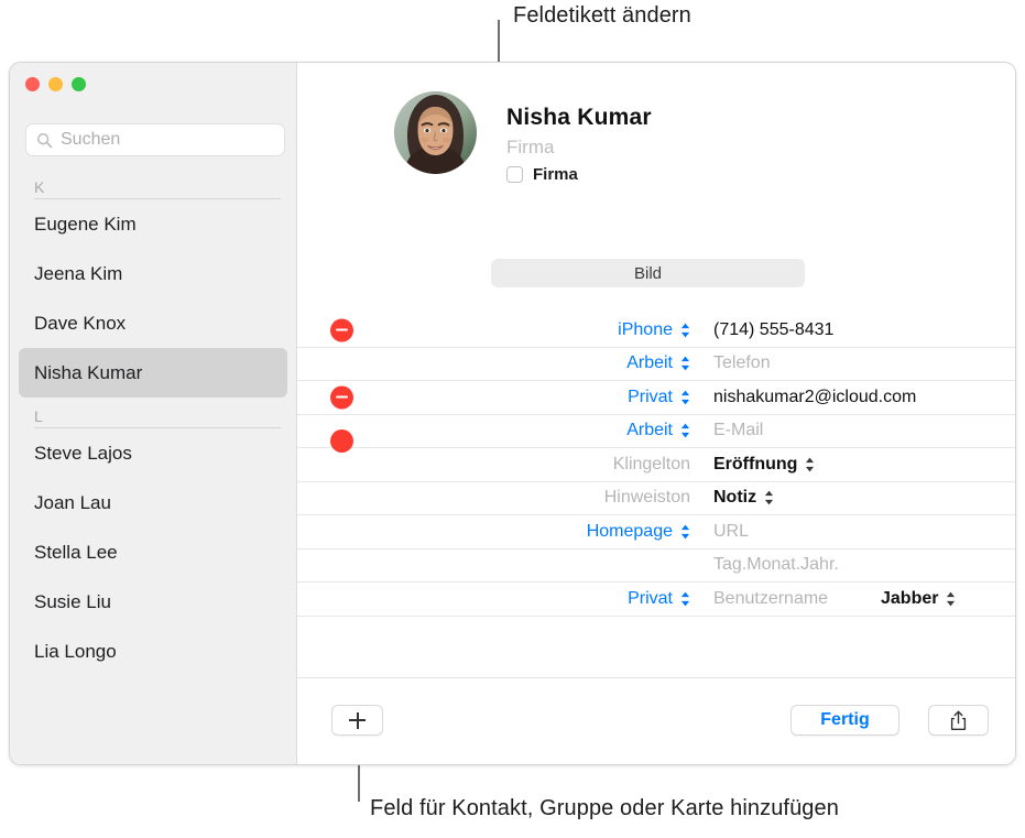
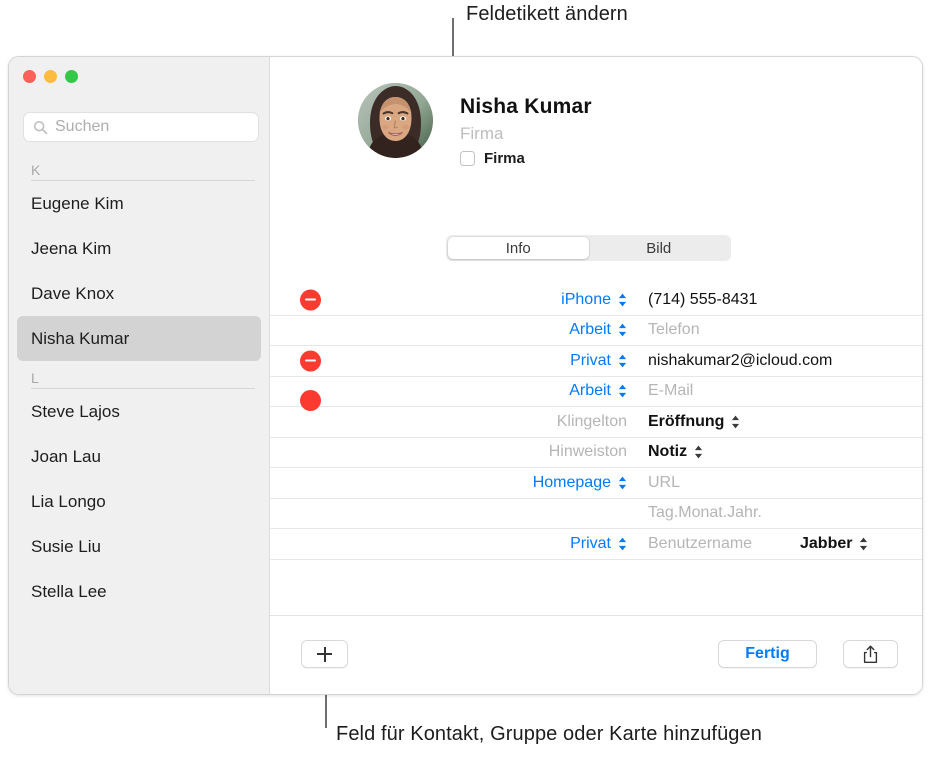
  Feldetikett ändern
  Feld für Kontakt, Gruppe oder Karte hinzufügen
  Suchen
  K
  Eugene Kim
  Jeena Kim
  Dave Knox
  Nisha Kumar
  L
  Steve Lajos
  Joan Lau
- Stella Lee
+ Lia Longo
  Susie Liu
- Lia Longo
+ Stella Lee
  Nisha Kumar
  Firma
  Firma
+ Info
  Bild
  iPhone
  (714) 555-8431
  Arbeit
  Telefon
  Privat
  nishakumar2@icloud.com
  Arbeit
  E-Mail
  Klingelton
  Eröffnung
  Hinweiston
  Notiz
  Homepage
  URL
  Tag.Monat.Jahr.
  Privat
  Benutzername
  Jabber
  Fertig
